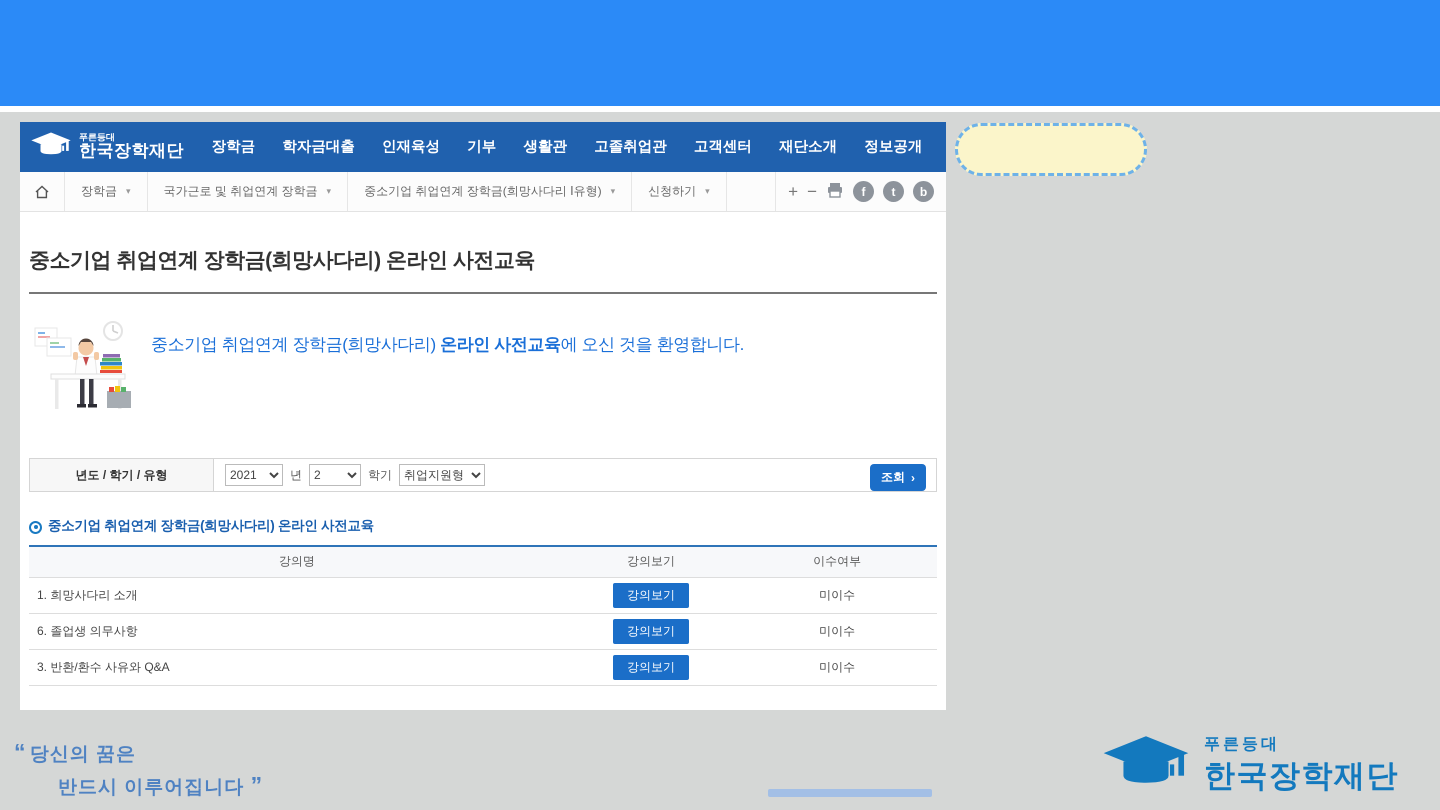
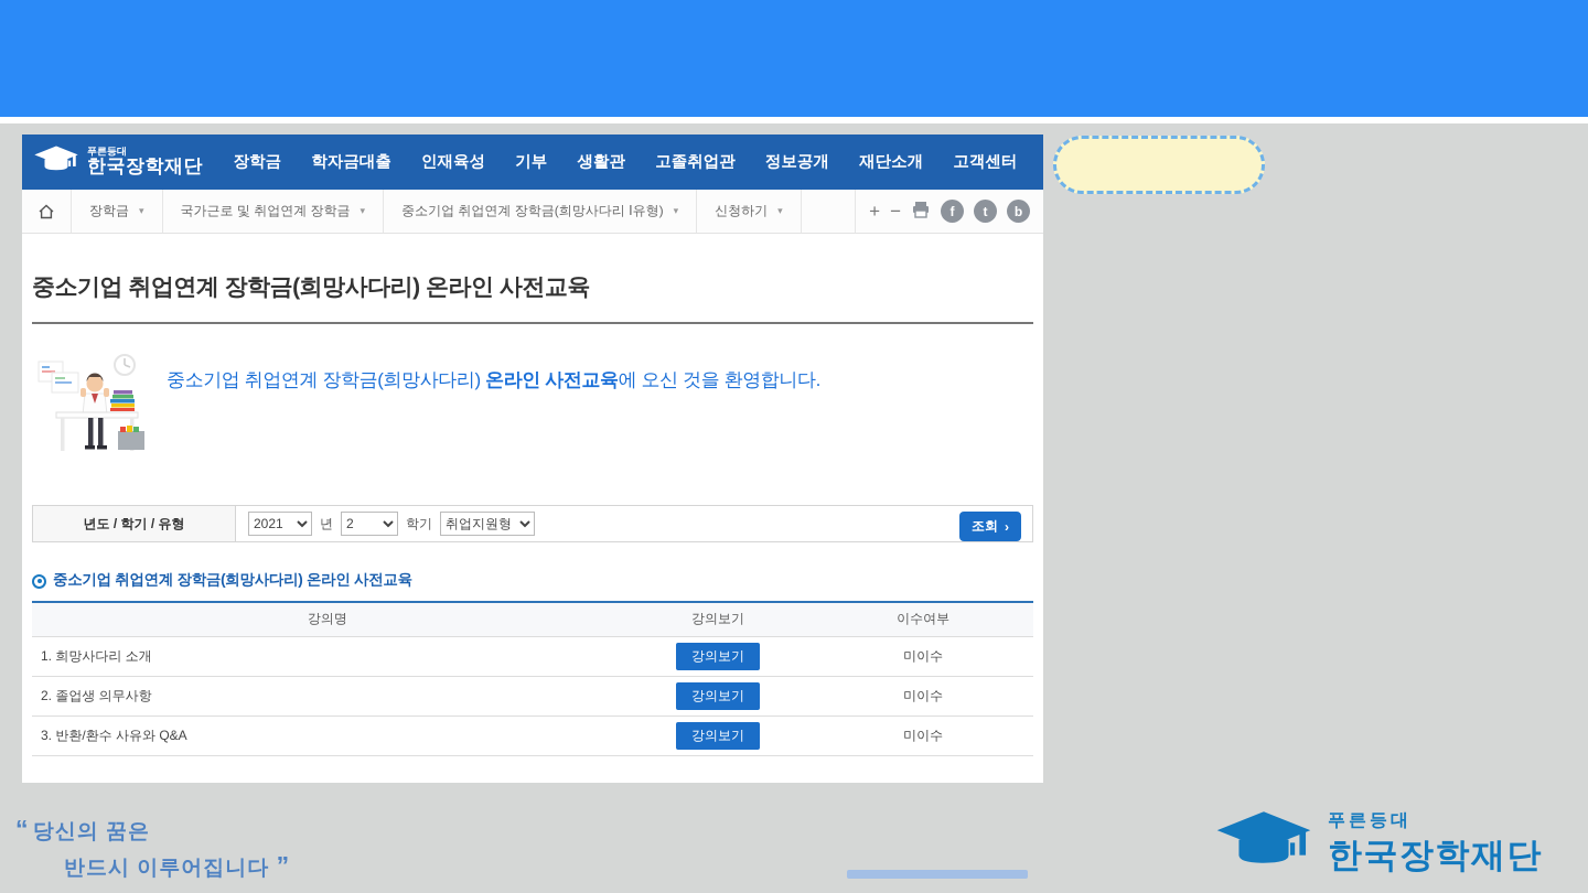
  푸른등대
  한국장학재단
  장학금
  학자금대출
  인재육성
  기부
  생활관
  고졸취업관
- 고객센터
+ 정보공개
  재단소개
- 정보공개
+ 고객센터
  장학금
  ▾
  국가근로 및 취업연계 장학금
  ▾
  중소기업 취업연계 장학금(희망사다리 Ⅰ유형)
  ▾
  신청하기
  ▾
  +
  −
  f
  t
  b
  중소기업 취업연계 장학금(희망사다리) 온라인 사전교육
  중소기업 취업연계 장학금(희망사다리) 온라인 사전교육에 오신 것을 환영합니다.
  년도 / 학기 / 유형
  2021
  년
  2
  학기
  취업지원형
  조회
  ›
  중소기업 취업연계 장학금(희망사다리) 온라인 사전교육
  강의명	강의보기	이수여부
  1. 희망사다리 소개	강의보기	미이수
- 6. 졸업생 의무사항	강의보기	미이수
+ 2. 졸업생 의무사항	강의보기	미이수
  3. 반환/환수 사유와 Q&A	강의보기	미이수
  “ 당신의 꿈은
  반드시 이루어집니다 ”
  푸른등대
  한국장학재단
